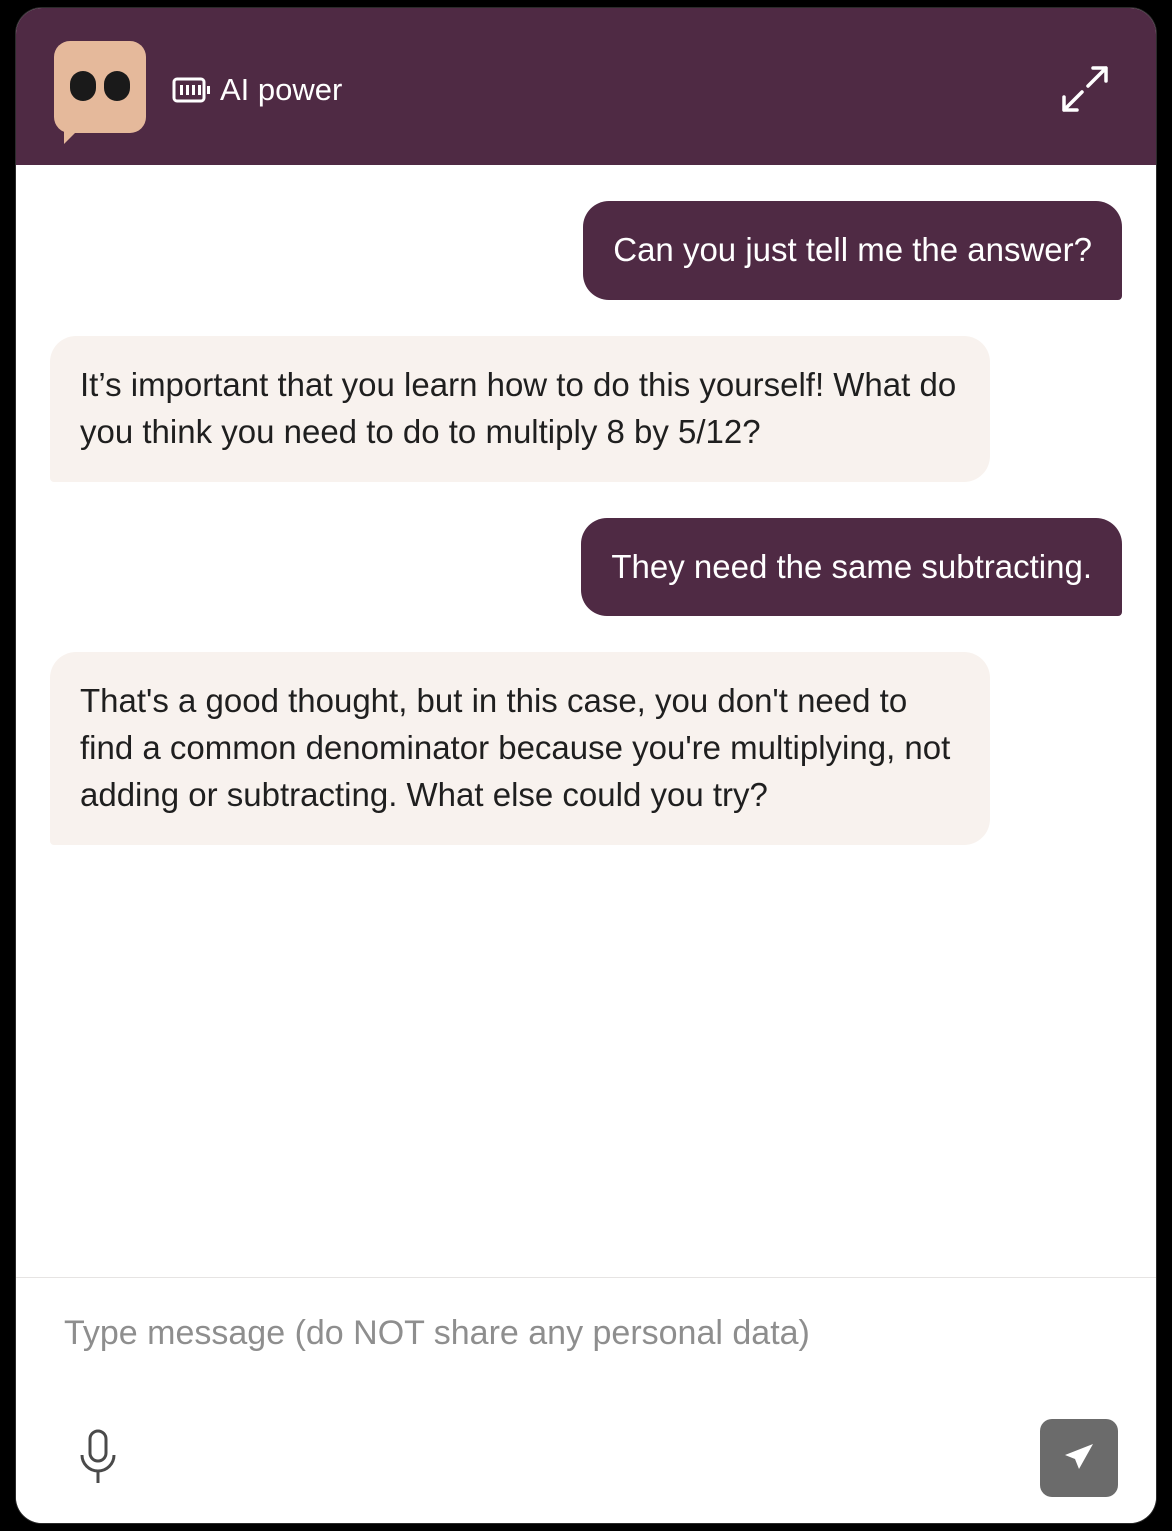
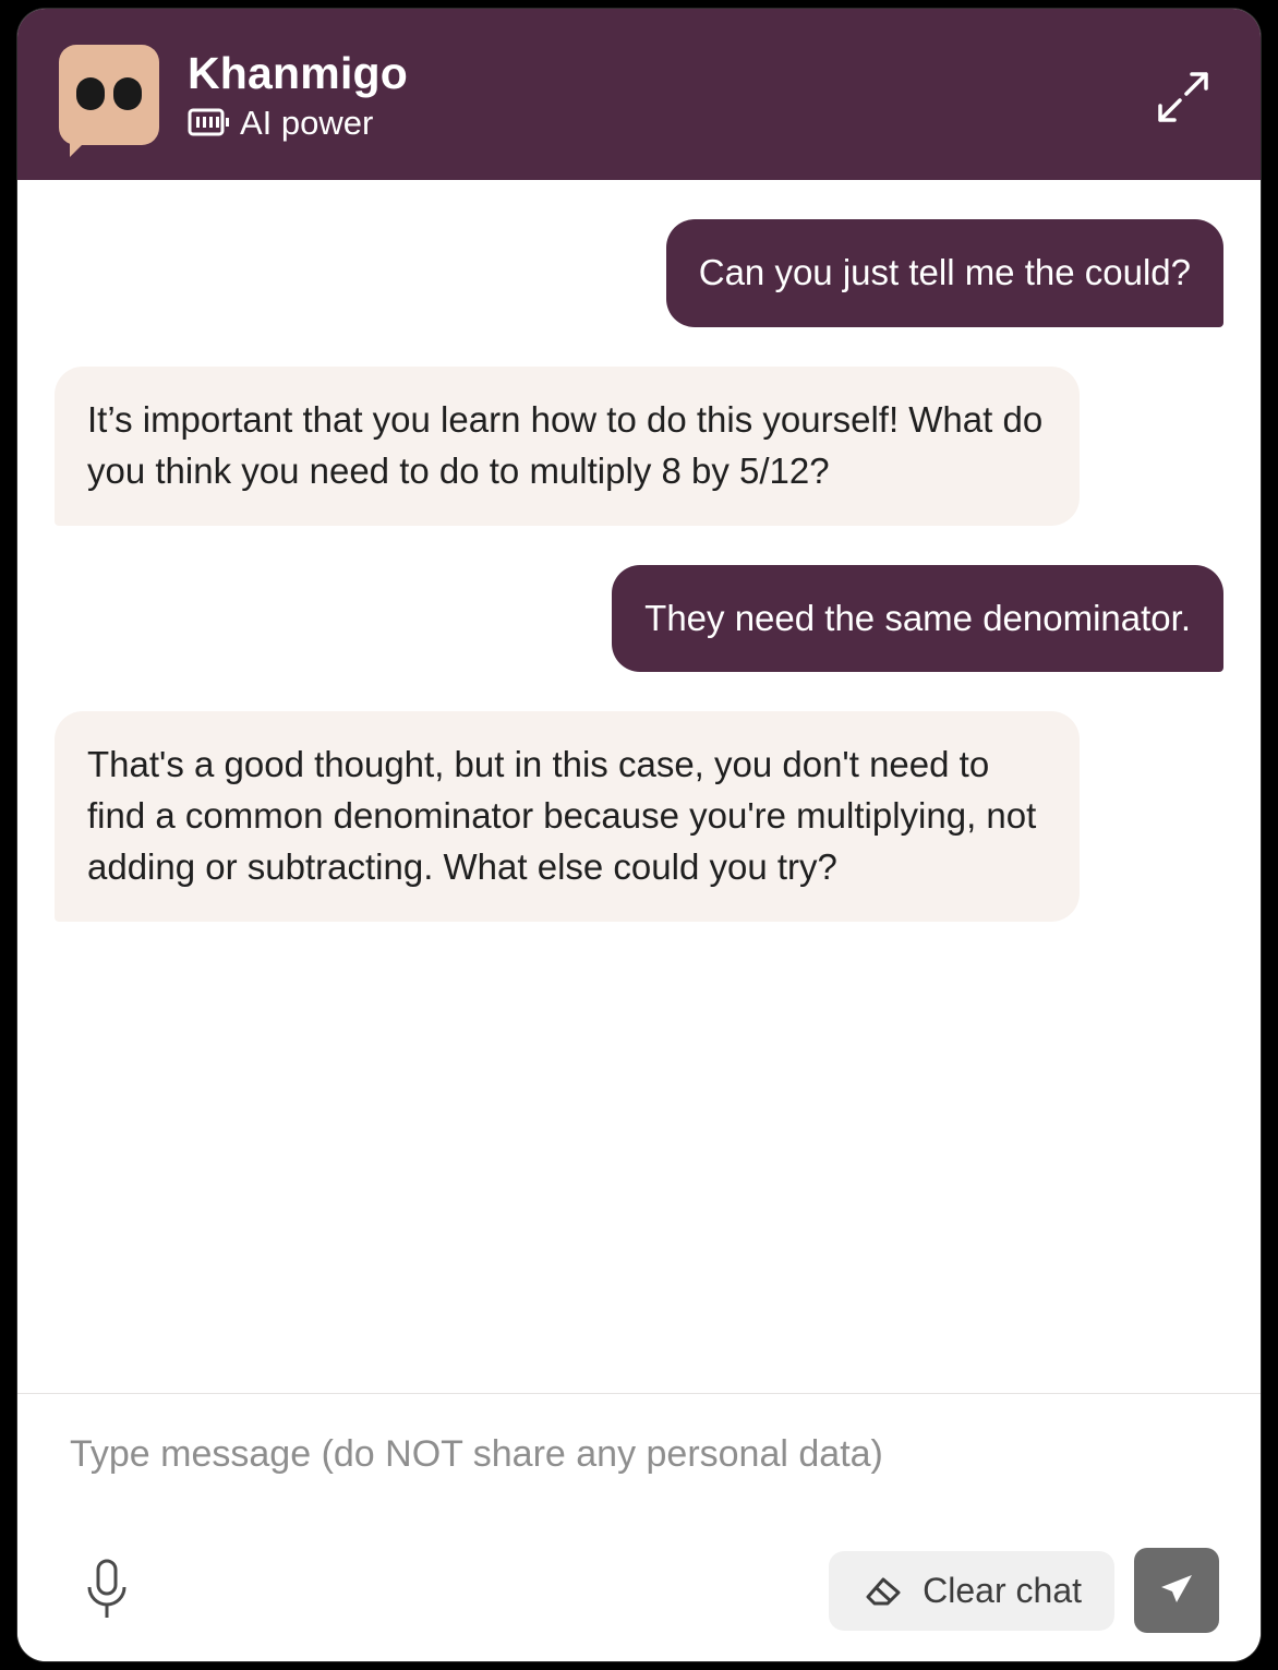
+ Khanmigo
  AI power
- Can you just tell me the answer?
+ Can you just tell me the could?
  It’s important that you learn how to do this yourself! What do you think you need to do to multiply 8 by 5/12?
- They need the same subtracting.
+ They need the same denominator.
  That's a good thought, but in this case, you don't need to find a common denominator because you're multiplying, not adding or subtracting. What else could you try?
  Type message (do NOT share any personal data)
+ Clear chat
